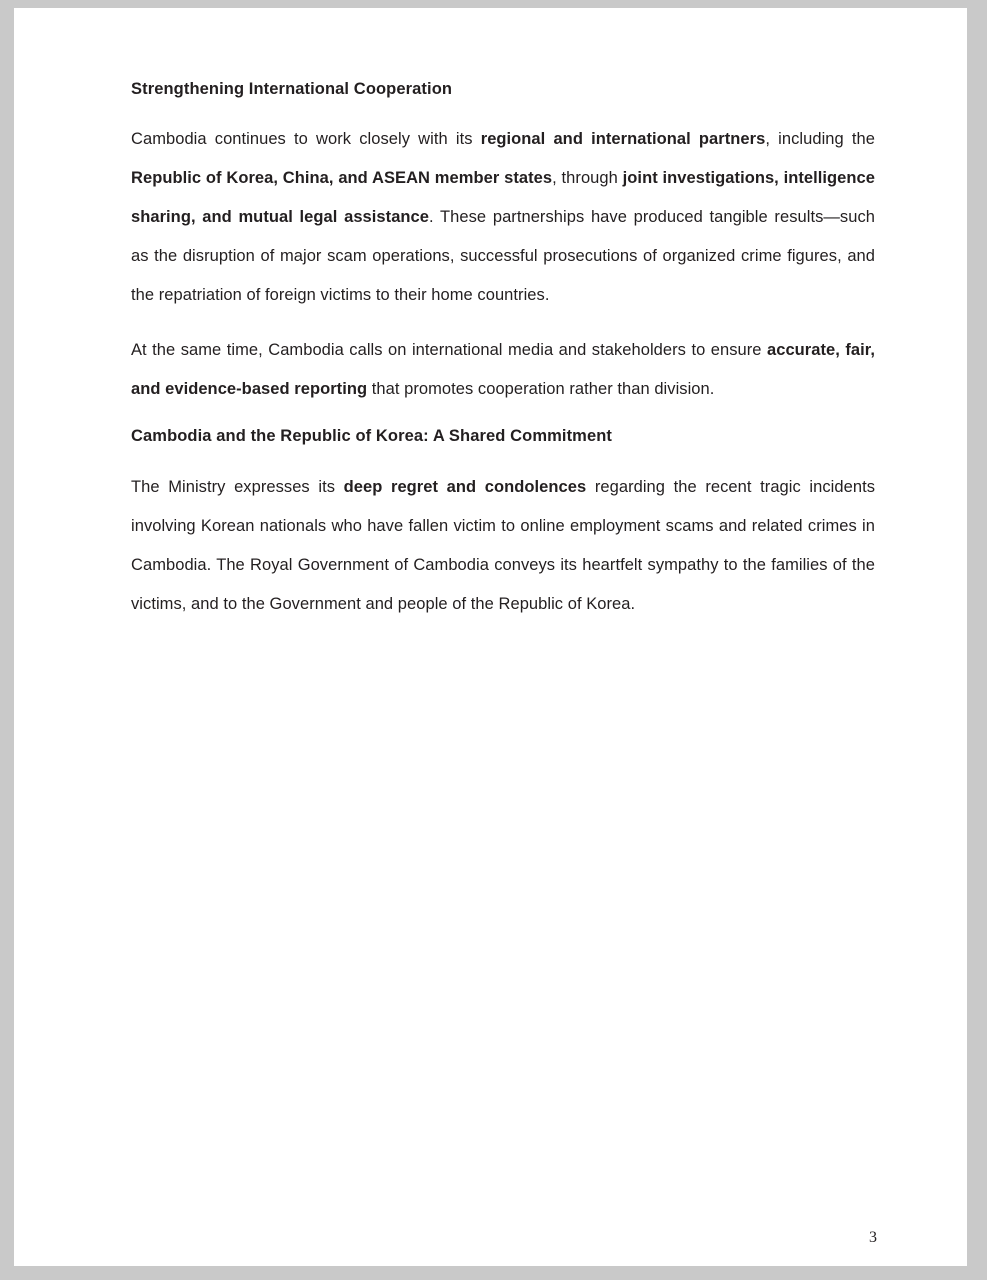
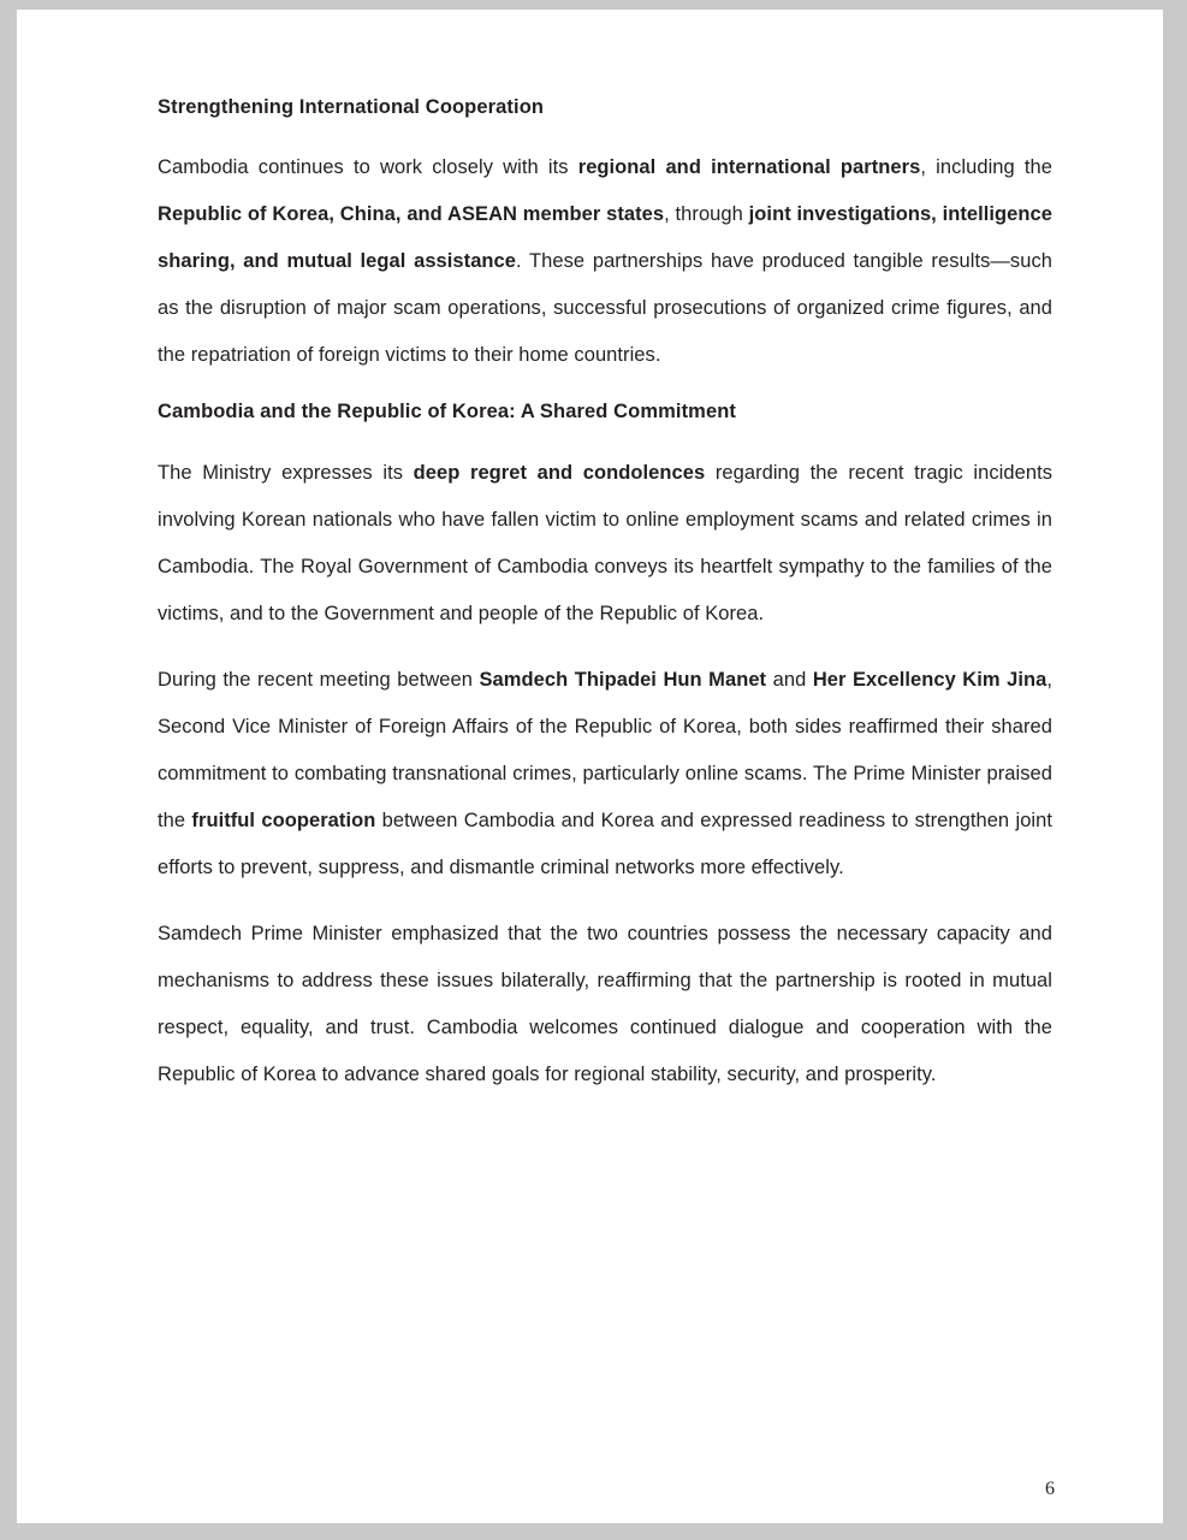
  Strengthening International Cooperation
  Cambodia continues to work closely with its regional and international partners, including the Republic of Korea, China, and ASEAN member states, through joint investigations, intelligence sharing, and mutual legal assistance. These partnerships have produced tangible results—such as the disruption of major scam operations, successful prosecutions of organized crime figures, and the repatriation of foreign victims to their home countries.
- At the same time, Cambodia calls on international media and stakeholders to ensure accurate, fair, and evidence-based reporting that promotes cooperation rather than division.
  Cambodia and the Republic of Korea: A Shared Commitment
  The Ministry expresses its deep regret and condolences regarding the recent tragic incidents involving Korean nationals who have fallen victim to online employment scams and related crimes in Cambodia. The Royal Government of Cambodia conveys its heartfelt sympathy to the families of the victims, and to the Government and people of the Republic of Korea.
+ During the recent meeting between Samdech Thipadei Hun Manet and Her Excellency Kim Jina, Second Vice Minister of Foreign Affairs of the Republic of Korea, both sides reaffirmed their shared commitment to combating transnational crimes, particularly online scams. The Prime Minister praised the fruitful cooperation between Cambodia and Korea and expressed readiness to strengthen joint efforts to prevent, suppress, and dismantle criminal networks more effectively.
+ Samdech Prime Minister emphasized that the two countries possess the necessary capacity and mechanisms to address these issues bilaterally, reaffirming that the partnership is rooted in mutual respect, equality, and trust. Cambodia welcomes continued dialogue and cooperation with the Republic of Korea to advance shared goals for regional stability, security, and prosperity.
- 3
+ 6
